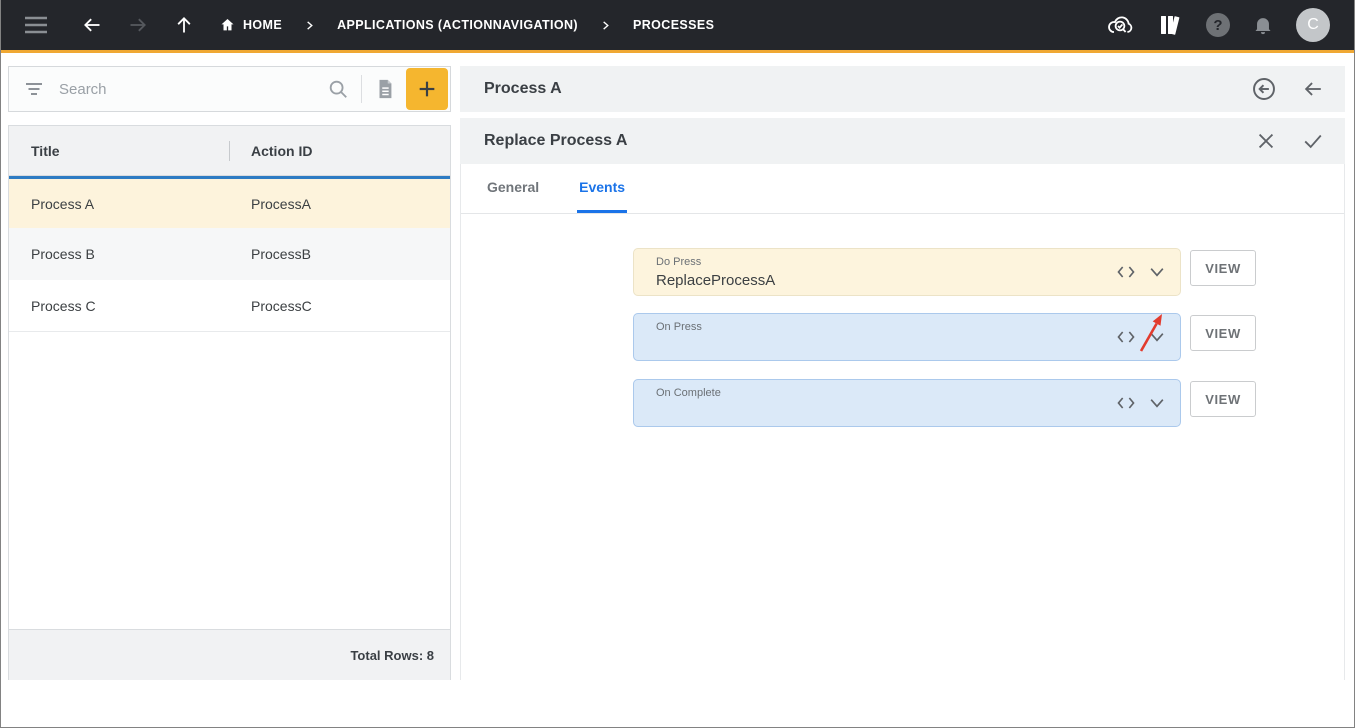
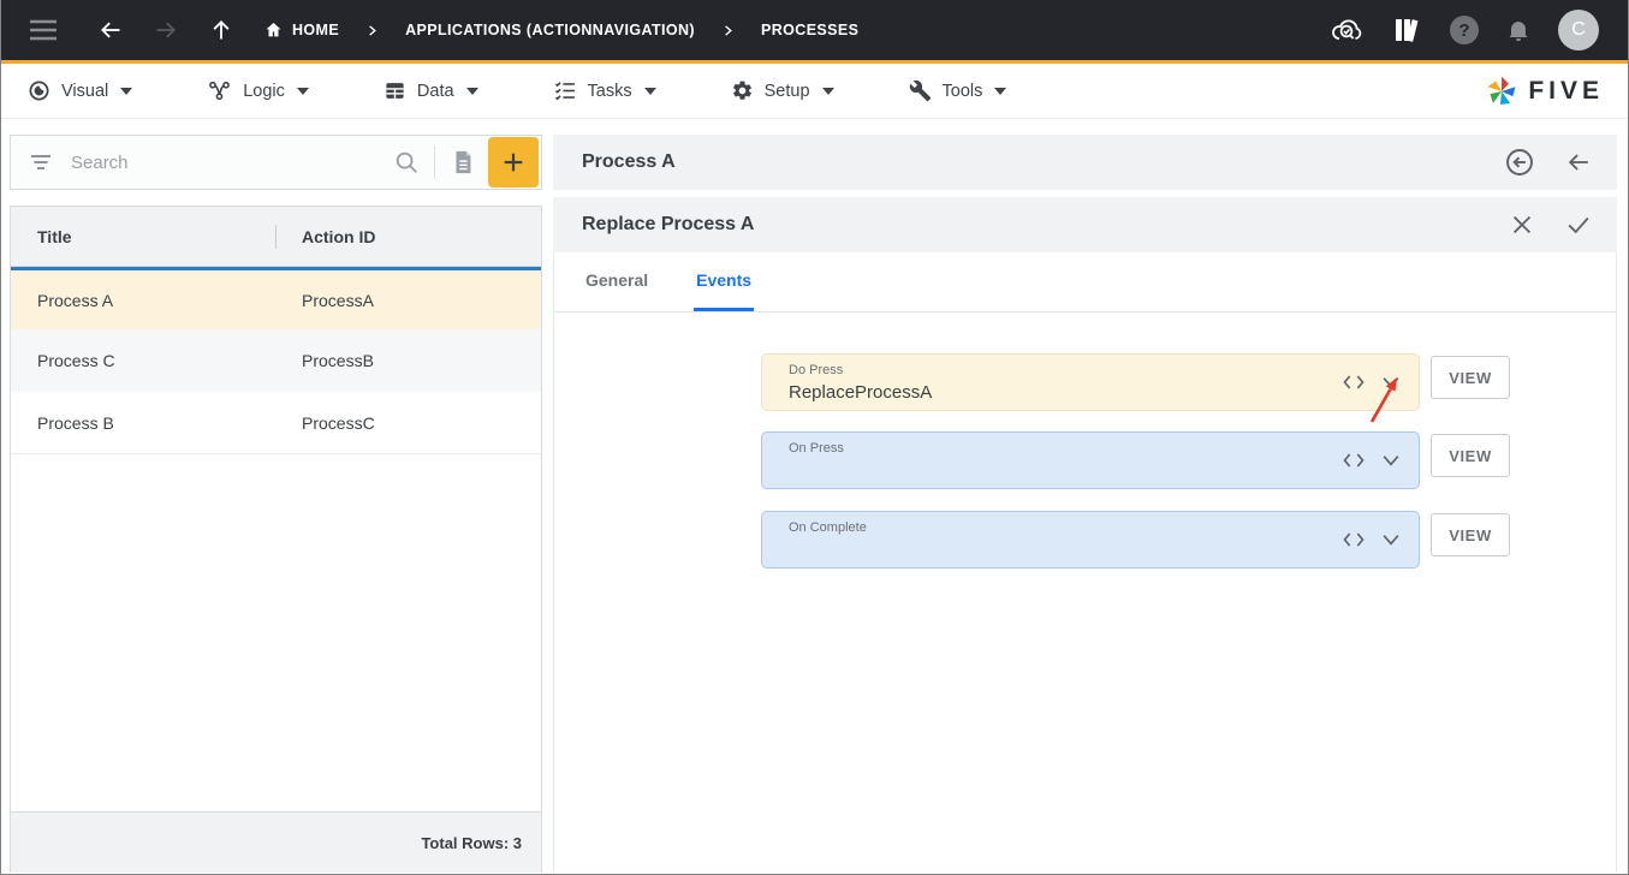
  HOME
  APPLICATIONS (ACTIONNAVIGATION)
  PROCESSES
  ?
  C
+ Visual
+ Logic
+ Data
+ Tasks
+ Setup
+ Tools
+ FIVE
  Search
  Title
  Action ID
  Process A
  ProcessA
- Process B
+ Process C
  ProcessB
- Process C
+ Process B
  ProcessC
- Total Rows: 8
+ Total Rows: 3
  Process A
  Replace Process A
  General
  Events
  Do Press
  ReplaceProcessA
  VIEW
  On Press
  VIEW
  On Complete
  VIEW
